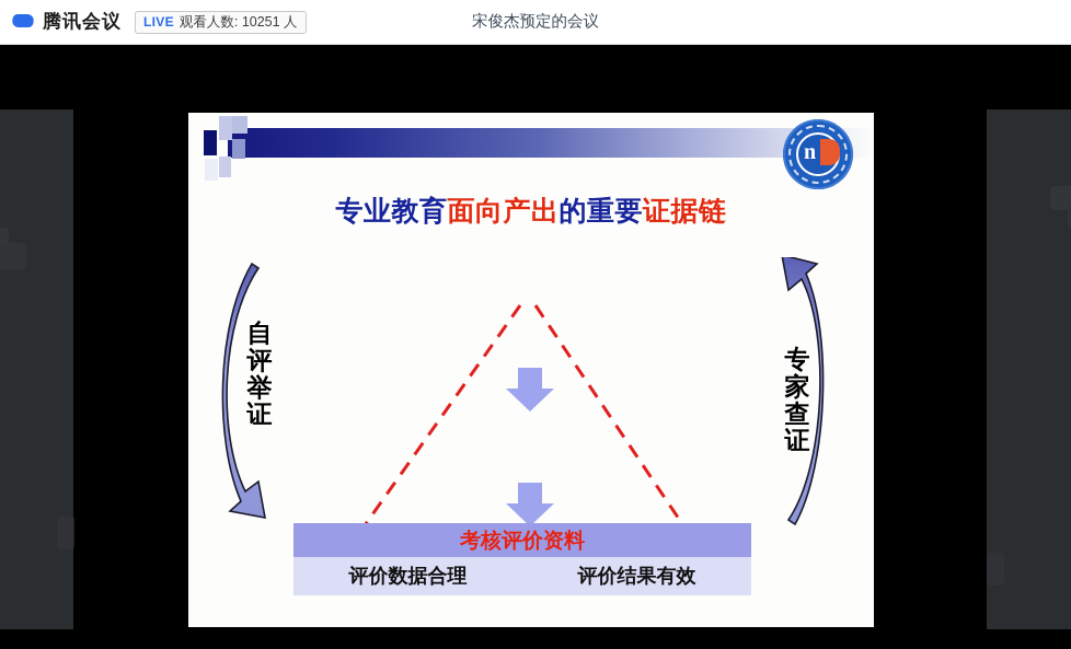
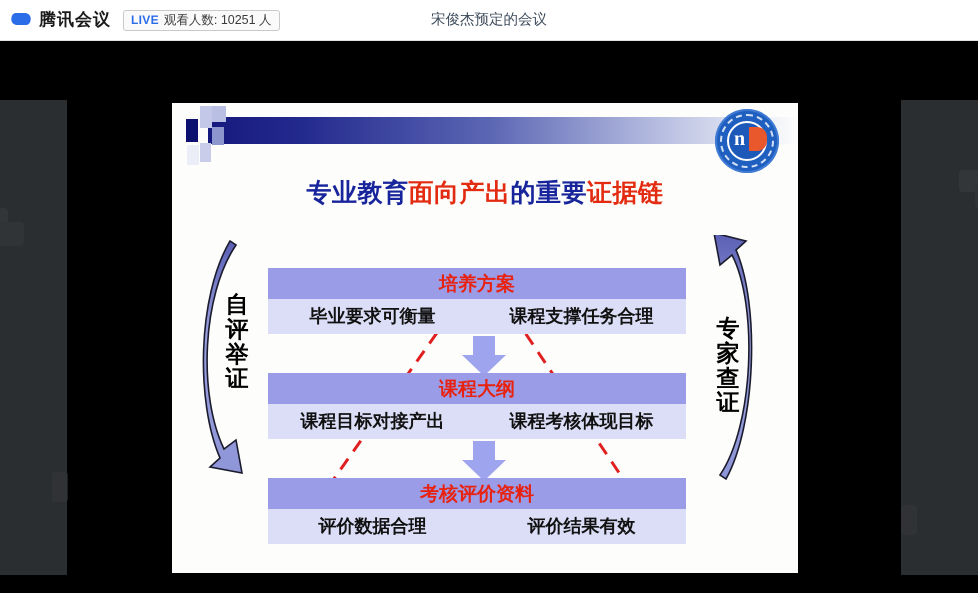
  腾讯会议
  LIVE
  观看人数: 10251 人
  宋俊杰预定的会议
  n
  专业教育面向产出的重要证据链
+ 培养方案
+ 毕业要求可衡量
+ 课程支撑任务合理
+ 课程大纲
+ 课程目标对接产出
+ 课程考核体现目标
  考核评价资料
  评价数据合理
  评价结果有效
  自
  评
  举
  证
  专
  家
  查
  证
